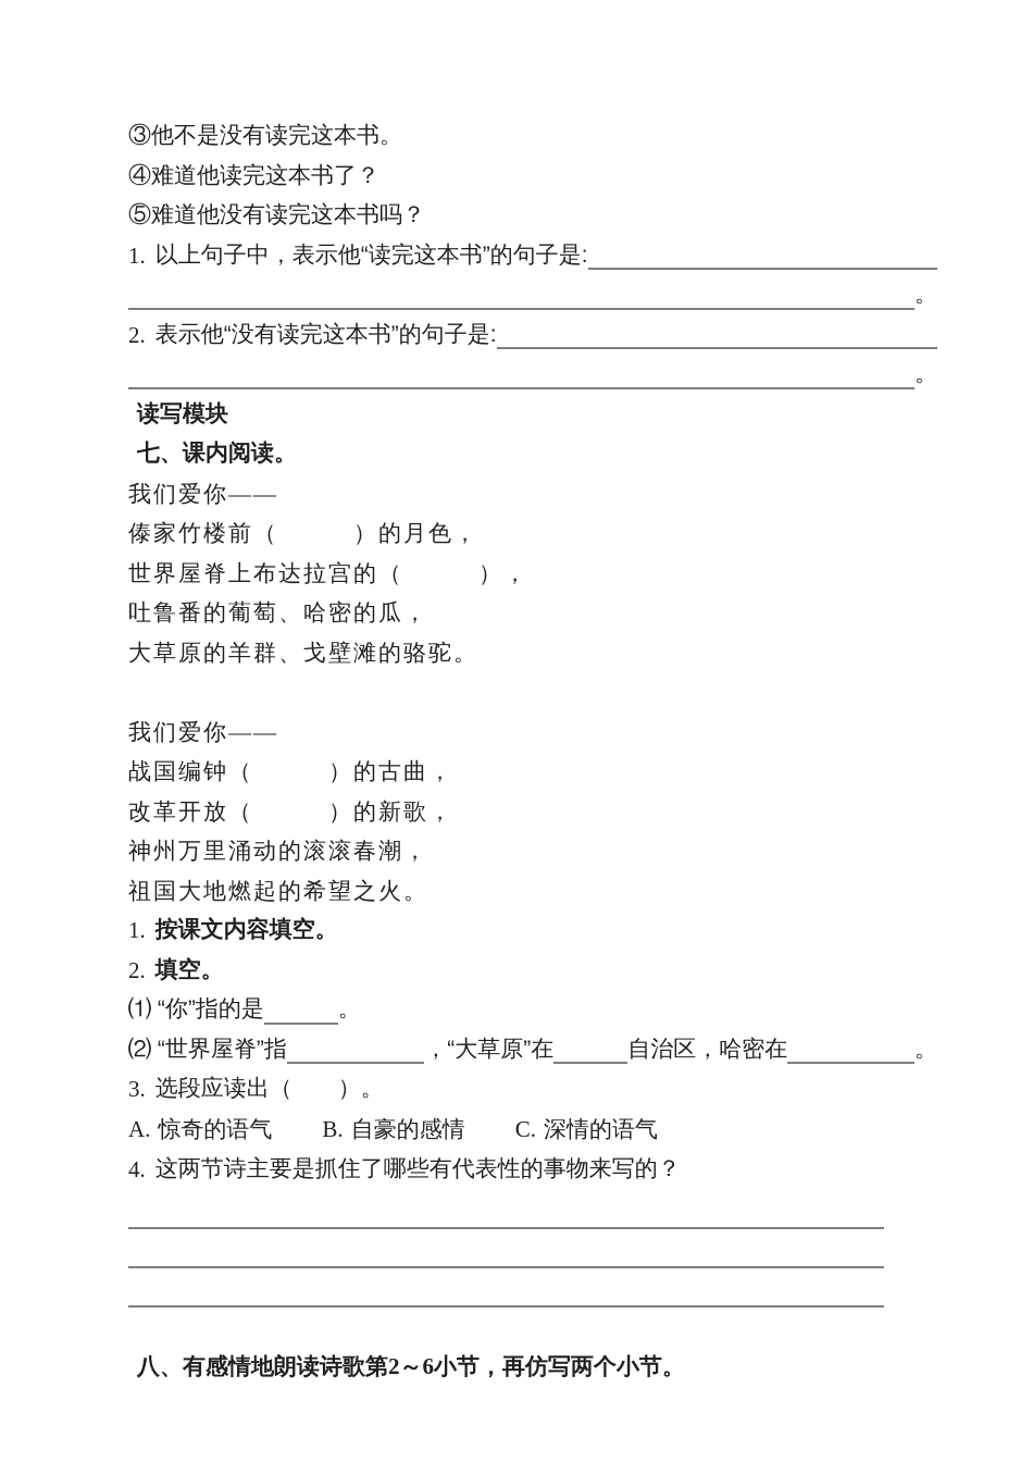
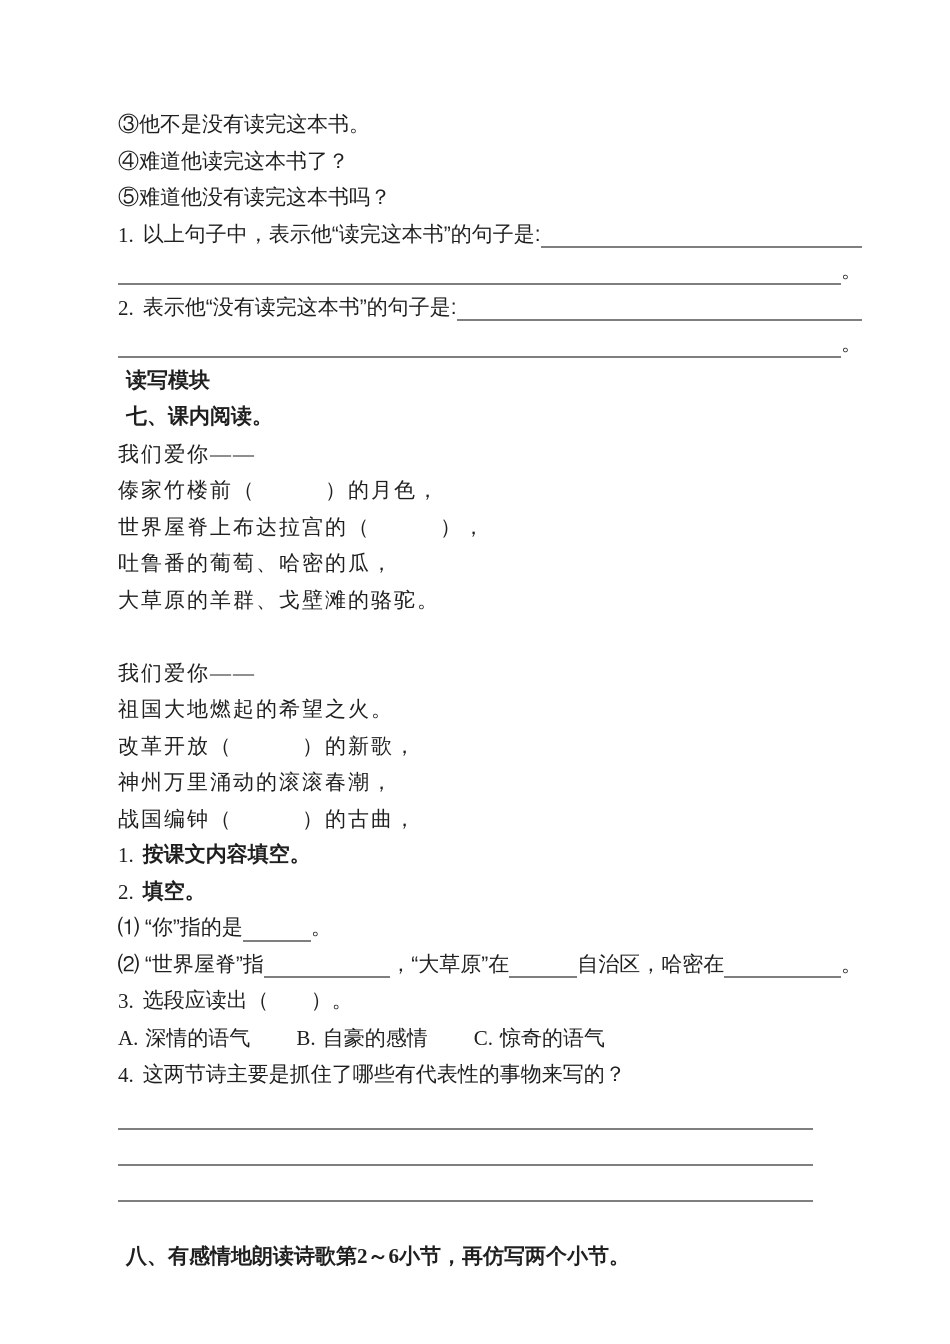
  ③他不是没有读完这本书。
  ④难道他读完这本书了？
  ⑤难道他没有读完这本书吗？
  1.
  以上句子中，表示他“读完这本书”的句子是:
  。
  2.
  表示他“没有读完这本书”的句子是:
  。
  读写模块
  七、课内阅读。
  我们爱你——
  傣家竹楼前（ ）的月色，
  世界屋脊上布达拉宫的（ ），
  吐鲁番的葡萄、哈密的瓜，
  大草原的羊群、戈壁滩的骆驼。
  我们爱你——
- 战国编钟（ ）的古曲，
+ 祖国大地燃起的希望之火。
  改革开放（ ）的新歌，
  神州万里涌动的滚滚春潮，
- 祖国大地燃起的希望之火。
+ 战国编钟（ ）的古曲，
  1.
  按课文内容填空。
  2.
  填空。
  ⑴ “你”指的是
  。
  ⑵ “世界屋脊”指
  ，“大草原”在
  自治区，哈密在
  。
  3.
  选段应读出（ ）。
- A. 惊奇的语气
+ A. 深情的语气
  B. 自豪的感情
- C. 深情的语气
+ C. 惊奇的语气
  4.
  这两节诗主要是抓住了哪些有代表性的事物来写的？
  八、有感情地朗读诗歌第2～6小节，再仿写两个小节。
